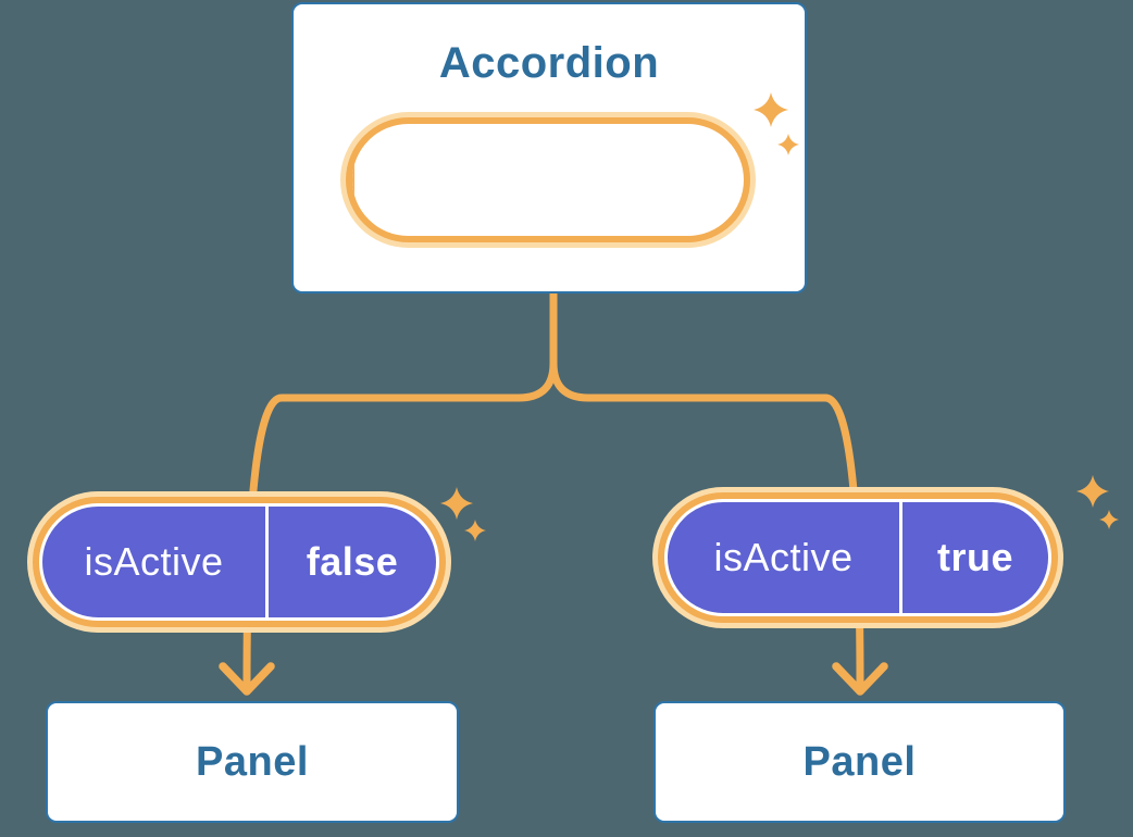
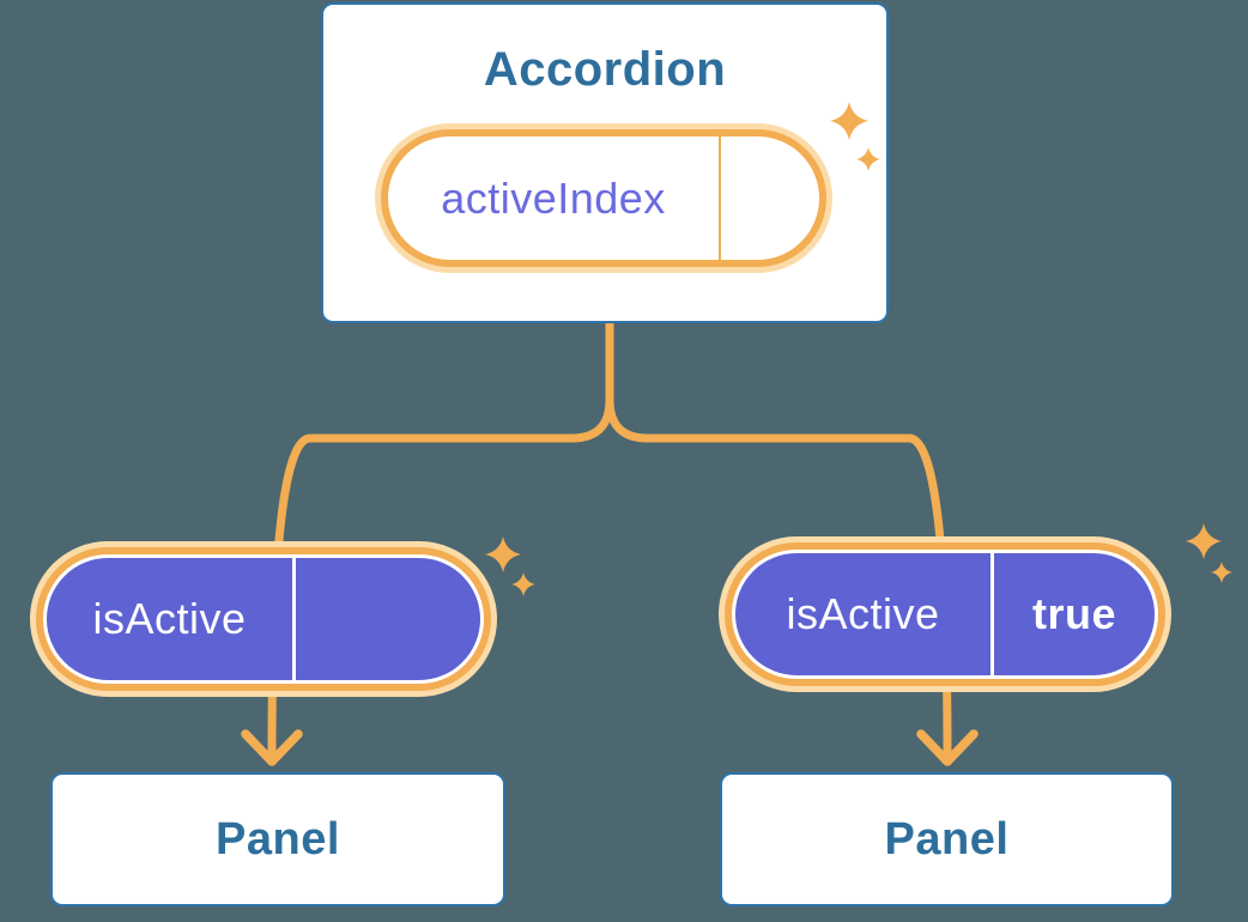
  Accordion
+ activeIndex
  isActive
- false
  isActive
  true
  Panel
  Panel
